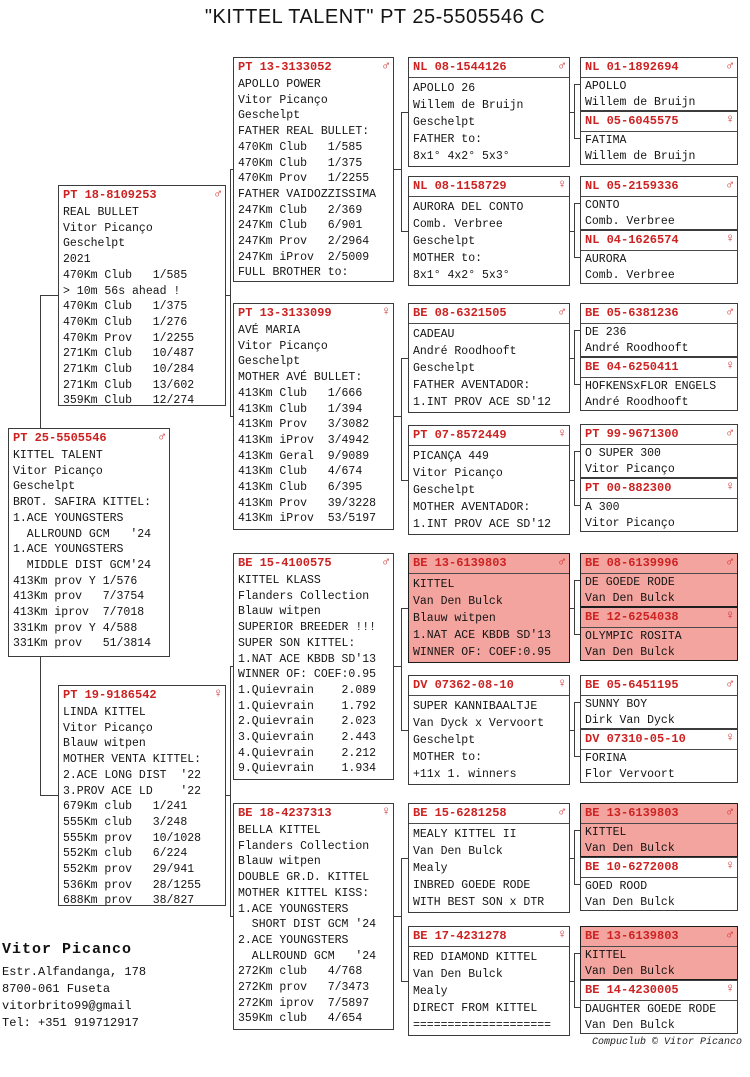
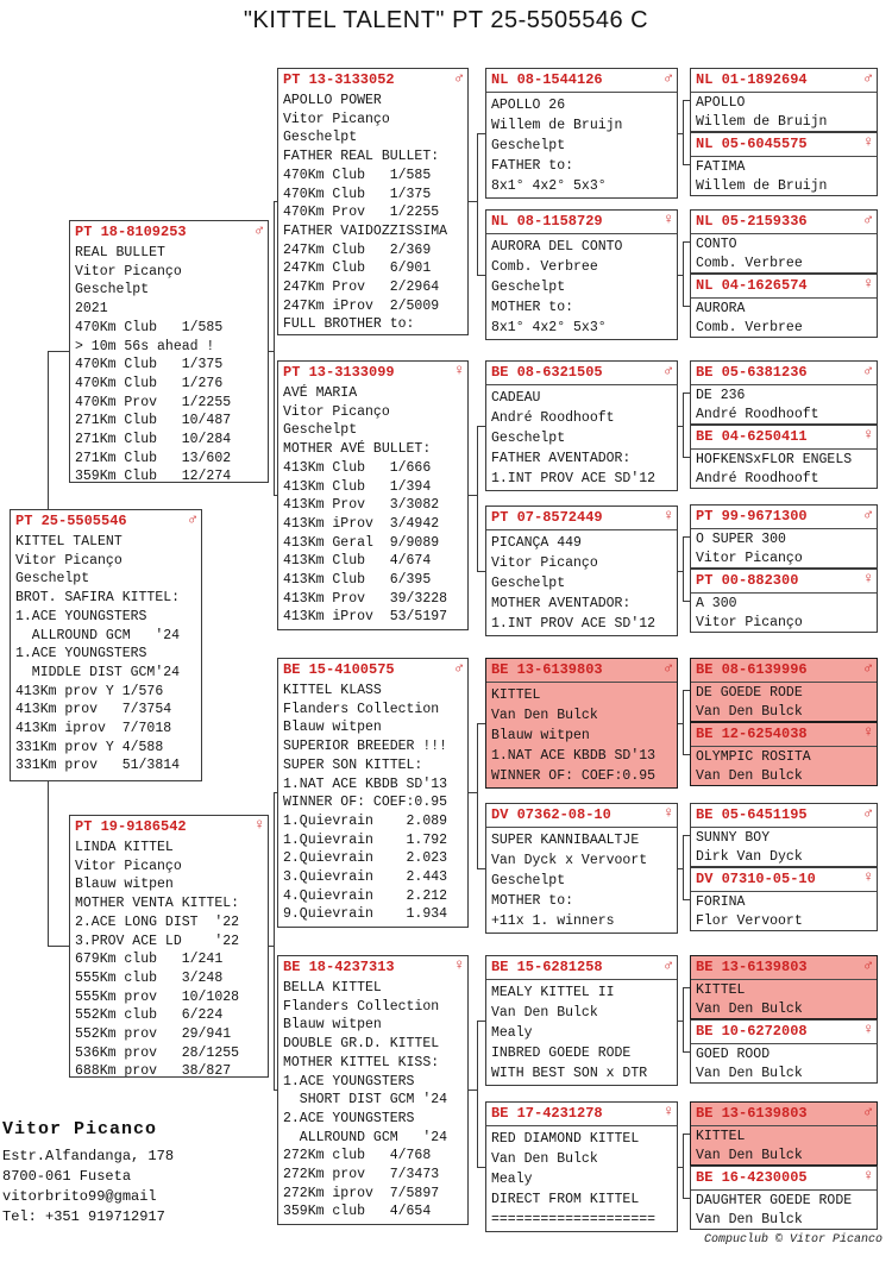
  "KITTEL TALENT" PT 25-5505546 C
  PT 25-5505546
  ♂
  KITTEL TALENT
  Vitor Picanço
  Geschelpt
  BROT. SAFIRA KITTEL:
  1.ACE YOUNGSTERS
  ALLROUND GCM '24
  1.ACE YOUNGSTERS
  MIDDLE DIST GCM'24
  413Km prov Y 1/576
  413Km prov 7/3754
  413Km iprov 7/7018
  331Km prov Y 4/588
  331Km prov 51/3814
  PT 18-8109253
  ♂
  REAL BULLET
  Vitor Picanço
  Geschelpt
  2021
  470Km Club 1/585
  > 10m 56s ahead !
  470Km Club 1/375
  470Km Club 1/276
  470Km Prov 1/2255
  271Km Club 10/487
  271Km Club 10/284
  271Km Club 13/602
  359Km Club 12/274
  PT 19-9186542
  ♀
  LINDA KITTEL
  Vitor Picanço
  Blauw witpen
  MOTHER VENTA KITTEL:
  2.ACE LONG DIST '22
  3.PROV ACE LD '22
  679Km club 1/241
  555Km club 3/248
  555Km prov 10/1028
  552Km club 6/224
  552Km prov 29/941
  536Km prov 28/1255
  688Km prov 38/827
  PT 13-3133052
  ♂
  APOLLO POWER
  Vitor Picanço
  Geschelpt
  FATHER REAL BULLET:
  470Km Club 1/585
  470Km Club 1/375
  470Km Prov 1/2255
  FATHER VAIDOZZISSIMA
  247Km Club 2/369
  247Km Club 6/901
  247Km Prov 2/2964
  247Km iProv 2/5009
  FULL BROTHER to:
  PT 13-3133099
  ♀
  AVÉ MARIA
  Vitor Picanço
  Geschelpt
  MOTHER AVÉ BULLET:
  413Km Club 1/666
  413Km Club 1/394
  413Km Prov 3/3082
  413Km iProv 3/4942
  413Km Geral 9/9089
  413Km Club 4/674
  413Km Club 6/395
  413Km Prov 39/3228
  413Km iProv 53/5197
  BE 15-4100575
  ♂
  KITTEL KLASS
  Flanders Collection
  Blauw witpen
  SUPERIOR BREEDER !!!
  SUPER SON KITTEL:
  1.NAT ACE KBDB SD'13
  WINNER OF: COEF:0.95
  1.Quievrain 2.089
  1.Quievrain 1.792
  2.Quievrain 2.023
  3.Quievrain 2.443
  4.Quievrain 2.212
  9.Quievrain 1.934
  BE 18-4237313
  ♀
  BELLA KITTEL
  Flanders Collection
  Blauw witpen
  DOUBLE GR.D. KITTEL
  MOTHER KITTEL KISS:
  1.ACE YOUNGSTERS
  SHORT DIST GCM '24
  2.ACE YOUNGSTERS
  ALLROUND GCM '24
  272Km club 4/768
  272Km prov 7/3473
  272Km iprov 7/5897
  359Km club 4/654
  NL 08-1544126
  ♂
  APOLLO 26
  Willem de Bruijn
  Geschelpt
  FATHER to:
  8x1° 4x2° 5x3°
  NL 08-1158729
  ♀
  AURORA DEL CONTO
  Comb. Verbree
  Geschelpt
  MOTHER to:
  8x1° 4x2° 5x3°
  BE 08-6321505
  ♂
  CADEAU
  André Roodhooft
  Geschelpt
  FATHER AVENTADOR:
  1.INT PROV ACE SD'12
  PT 07-8572449
  ♀
  PICANÇA 449
  Vitor Picanço
  Geschelpt
  MOTHER AVENTADOR:
  1.INT PROV ACE SD'12
  BE 13-6139803
  ♂
  KITTEL
  Van Den Bulck
  Blauw witpen
  1.NAT ACE KBDB SD'13
  WINNER OF: COEF:0.95
  DV 07362-08-10
  ♀
  SUPER KANNIBAALTJE
  Van Dyck x Vervoort
  Geschelpt
  MOTHER to:
  +11x 1. winners
  BE 15-6281258
  ♂
  MEALY KITTEL II
  Van Den Bulck
  Mealy
  INBRED GOEDE RODE
  WITH BEST SON x DTR
  BE 17-4231278
  ♀
  RED DIAMOND KITTEL
  Van Den Bulck
  Mealy
  DIRECT FROM KITTEL
  ====================
  NL 01-1892694
  ♂
  APOLLO
  Willem de Bruijn
  NL 05-6045575
  ♀
  FATIMA
  Willem de Bruijn
  NL 05-2159336
  ♂
  CONTO
  Comb. Verbree
  NL 04-1626574
  ♀
  AURORA
  Comb. Verbree
  BE 05-6381236
  ♂
  DE 236
  André Roodhooft
  BE 04-6250411
  ♀
  HOFKENSxFLOR ENGELS
  André Roodhooft
  PT 99-9671300
  ♂
  O SUPER 300
  Vitor Picanço
  PT 00-882300
  ♀
  A 300
  Vitor Picanço
  BE 08-6139996
  ♂
  DE GOEDE RODE
  Van Den Bulck
  BE 12-6254038
  ♀
  OLYMPIC ROSITA
  Van Den Bulck
  BE 05-6451195
  ♂
  SUNNY BOY
  Dirk Van Dyck
  DV 07310-05-10
  ♀
  FORINA
  Flor Vervoort
  BE 13-6139803
  ♂
  KITTEL
  Van Den Bulck
  BE 10-6272008
  ♀
  GOED ROOD
  Van Den Bulck
  BE 13-6139803
  ♂
  KITTEL
  Van Den Bulck
- BE 14-4230005
+ BE 16-4230005
  ♀
  DAUGHTER GOEDE RODE
  Van Den Bulck
  Vitor Picanco
  Estr.Alfandanga, 178
  8700-061 Fuseta
  vitorbrito99@gmail
  Tel: +351 919712917
  Compuclub © Vitor Picanco
